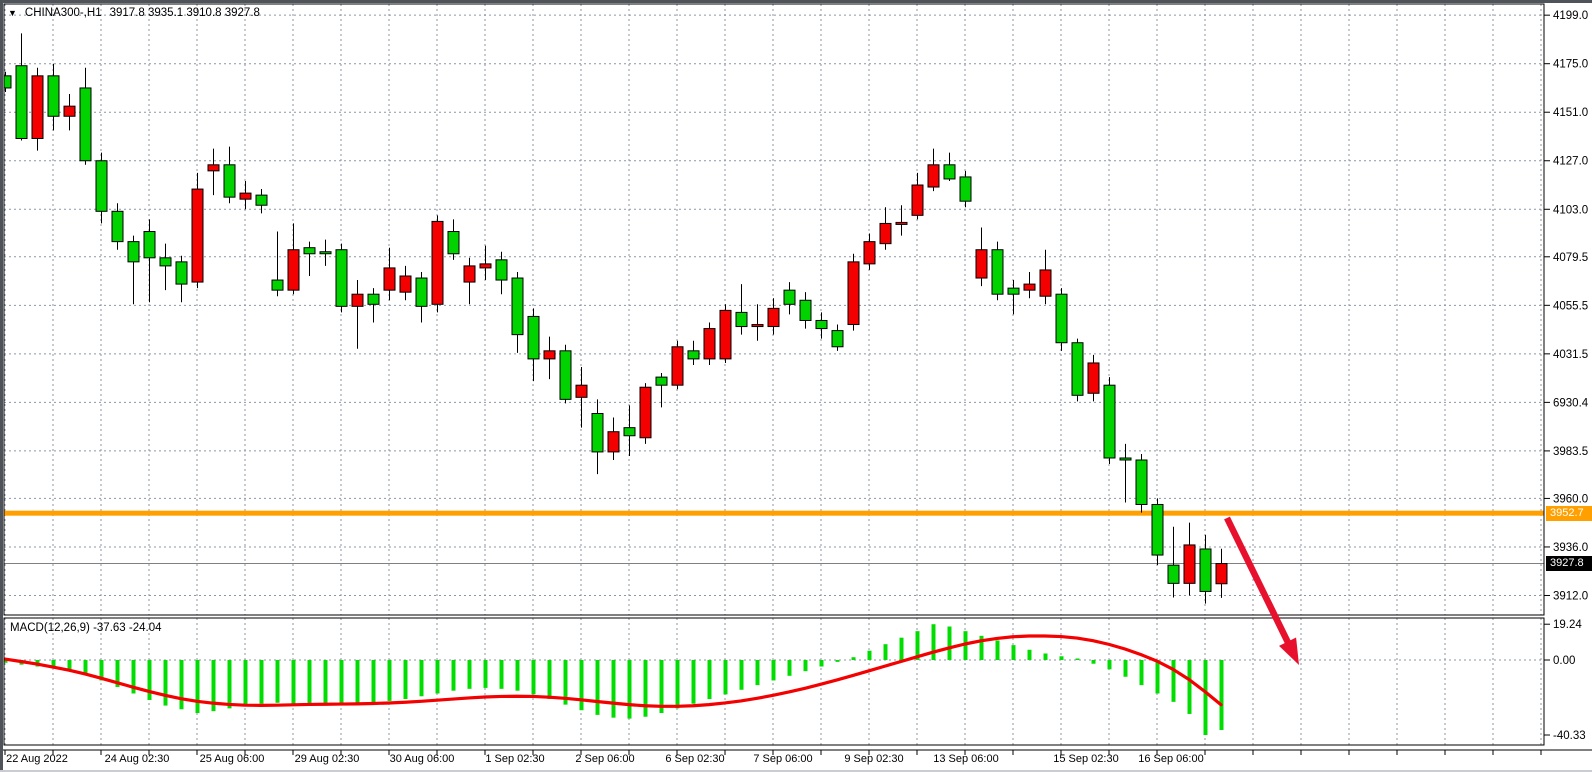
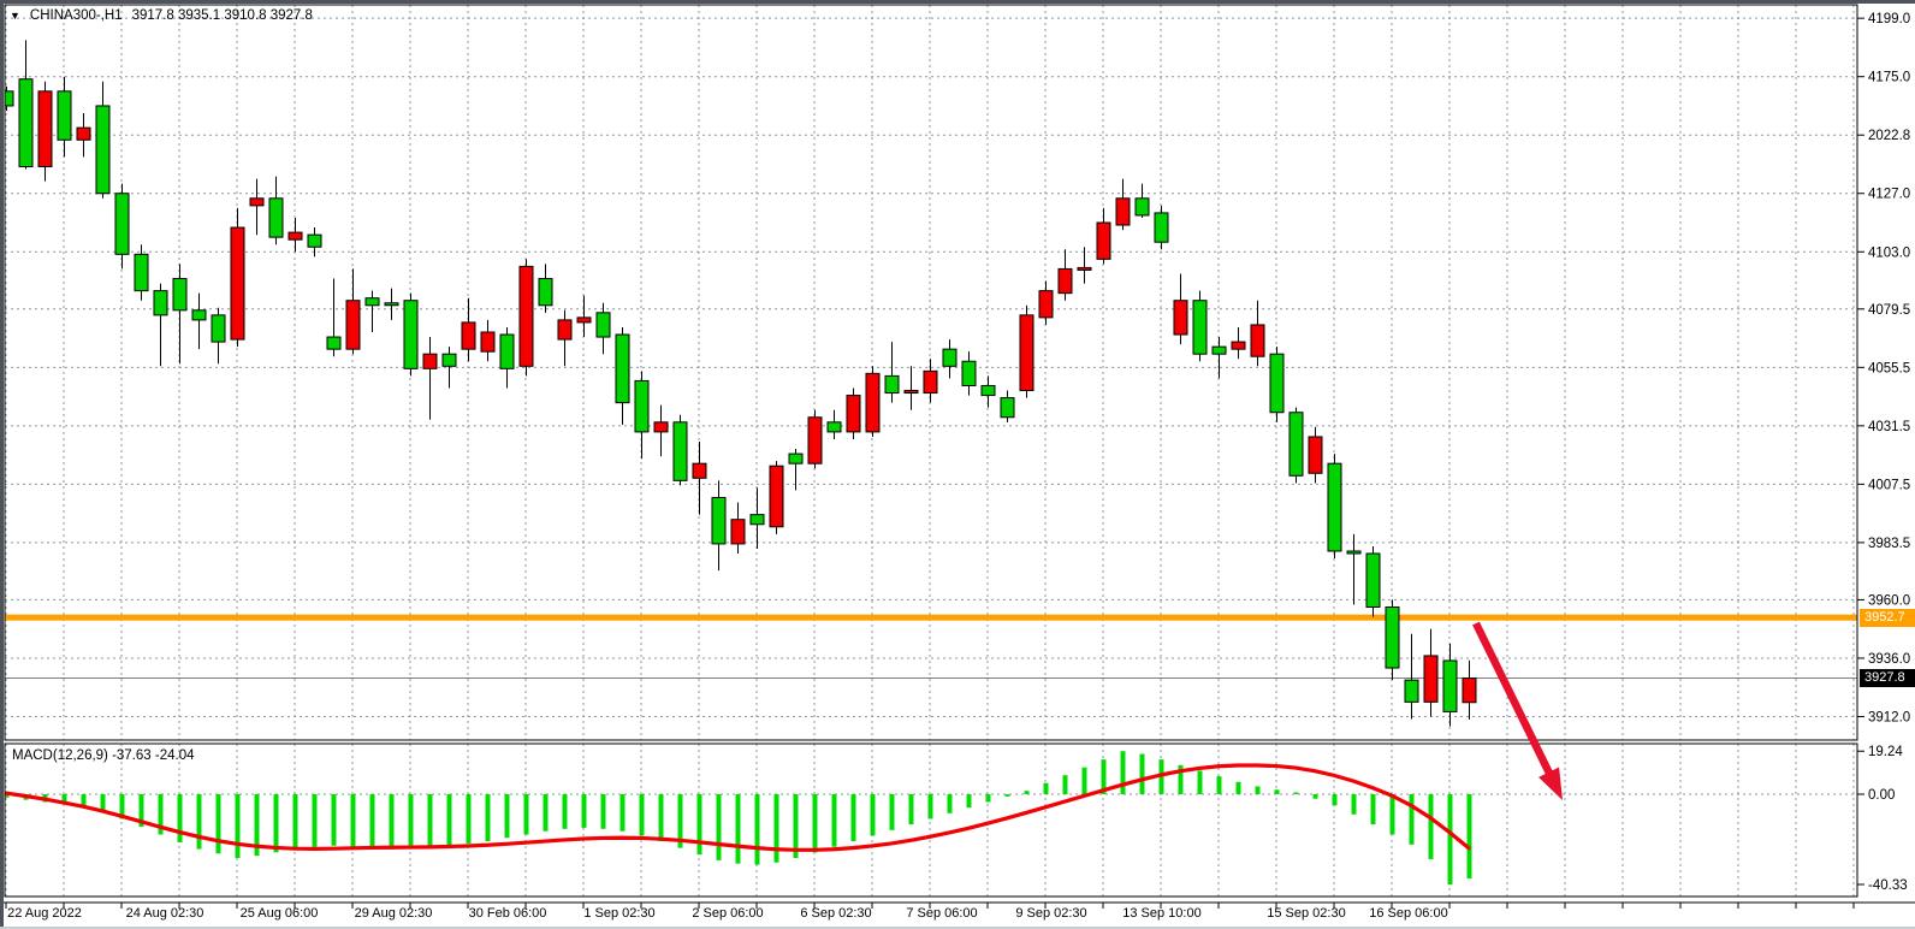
  4199.0
  4175.0
- 4151.0
+ 2022.8
  4127.0
  4103.0
  4079.5
  4055.5
  4031.5
- 6930.4
+ 4007.5
  3983.5
  3960.0
  3936.0
  3912.0
  19.24
  0.00
  -40.33
  ▼
  CHINA300-,H1
  3917.8 3935.1 3910.8 3927.8
  MACD(12,26,9) -37.63 -24.04
  3952.7
  3927.8
  22 Aug 2022
  24 Aug 02:30
  25 Aug 06:00
  29 Aug 02:30
- 30 Aug 06:00
+ 30 Feb 06:00
  1 Sep 02:30
  2 Sep 06:00
  6 Sep 02:30
  7 Sep 06:00
  9 Sep 02:30
- 13 Sep 06:00
+ 13 Sep 10:00
  15 Sep 02:30
  16 Sep 06:00
